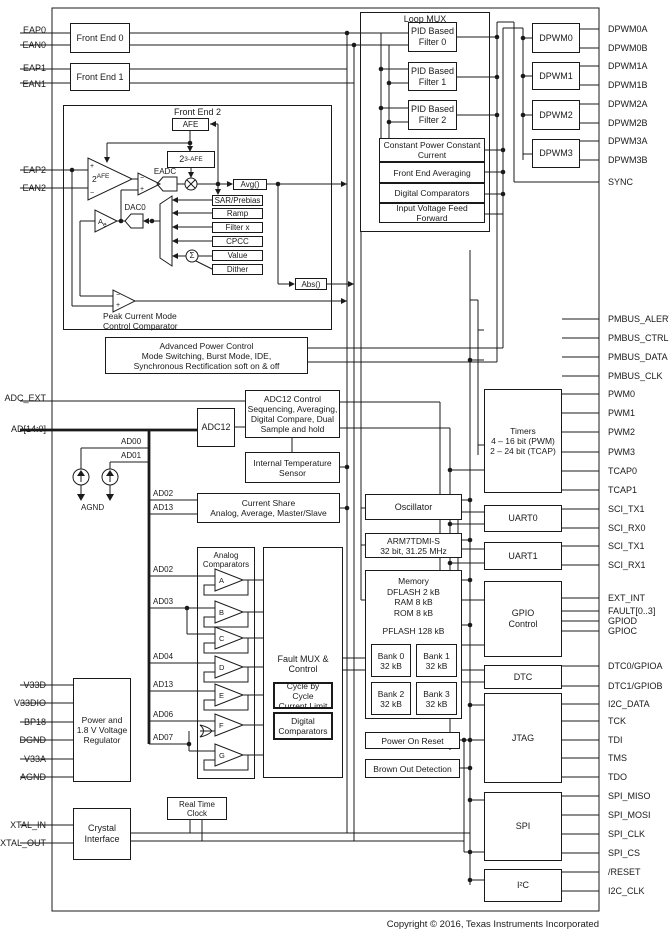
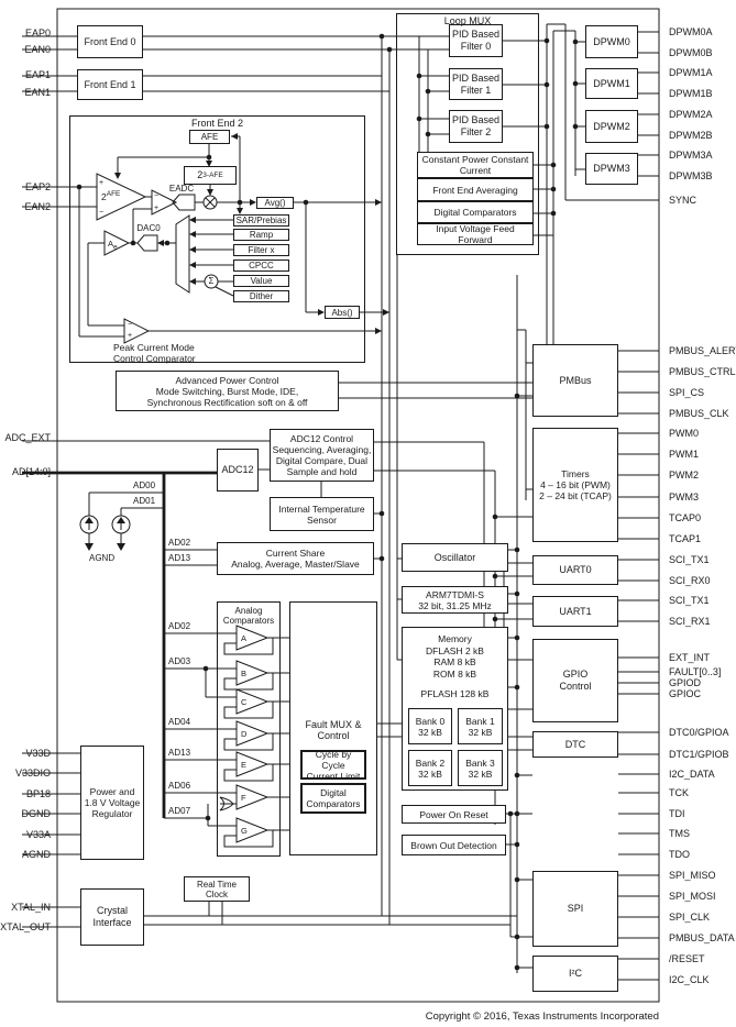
  Front End 0
  Front End 1
  Front End 2
  AFE
  2
  PID Based
  Filter 0
  PID Based
  Filter 1
  PID Based
  Filter 2
  Loop MUX
  Constant Power Constant
  Current
  Front End Averaging
  Digital Comparators
  Input Voltage Feed Forward
  DPWM0
  DPWM1
  DPWM2
  DPWM3
  Advanced Power Control
  Mode Switching, Burst Mode, IDE,
  Synchronous Rectification soft on & off
  ADC12
  ADC12 Control
  Sequencing, Averaging,
  Digital Compare, Dual
  Sample and hold
  Internal Temperature
  Sensor
  Current Share
  Analog, Average, Master/Slave
  Analog
  Comparators
  Fault MUX &
  Control
  Cycle by Cycle
  Current Limit
  Digital
  Comparators
  Oscillator
  ARM7TDMI-S
  32 bit, 31.25 MHz
  Memory
  DFLASH 2 kB
  RAM 8 kB
  ROM 8 kB
  PFLASH 128 kB
  Bank 0
  32 kB
  Bank 1
  32 kB
  Bank 2
  32 kB
  Bank 3
  32 kB
  Power On Reset
  Brown Out Detection
+ PMBus
  Timers
  4 – 16 bit (PWM)
  2 – 24 bit (TCAP)
  UART0
  UART1
  GPIO
  Control
  DTC
- JTAG
  SPI
  I²C
  Power and
  1.8 V Voltage
  Regulator
  Crystal
  Interface
  Real Time
  Clock
  Avg()
  Abs()
  SAR/Prebias
  Ramp
  Filter x
  CPCC
  Value
  Dither
  EADC
  DAC0
  Σ
  Peak Current Mode
  Control Comparator
  A
  B
  C
  D
  E
  F
  G
  AD00
  AD01
  AGND
  AD02
  AD13
  AD02
  AD03
  AD04
  AD13
  AD06
  AD07
  EAP0
  EAN0
  EAP1
  EAN1
  EAP2
  EAN2
  ADC_EXT
  AD[14:0]
  V33D
  V33DIO
  BP18
  DGND
  V33A
  AGND
  XTAL_IN
  XTAL_OUT
  DPWM0A
  DPWM0B
  DPWM1A
  DPWM1B
  DPWM2A
  DPWM2B
  DPWM3A
  DPWM3B
  SYNC
  PMBUS_ALER
  PMBUS_CTRL
- PMBUS_DATA
+ SPI_CS
  PMBUS_CLK
  PWM0
  PWM1
  PWM2
  PWM3
  TCAP0
  TCAP1
  SCI_TX1
  SCI_RX0
  SCI_TX1
  SCI_RX1
  EXT_INT
  FAULT[0..3]
  GPIOD
  GPIOC
  DTC0/GPIOA
  DTC1/GPIOB
  I2C_DATA
  TCK
  TDI
  TMS
  TDO
  SPI_MISO
  SPI_MOSI
  SPI_CLK
- SPI_CS
+ PMBUS_DATA
  /RESET
  I2C_CLK
  Copyright © 2016, Texas Instruments Incorporated
